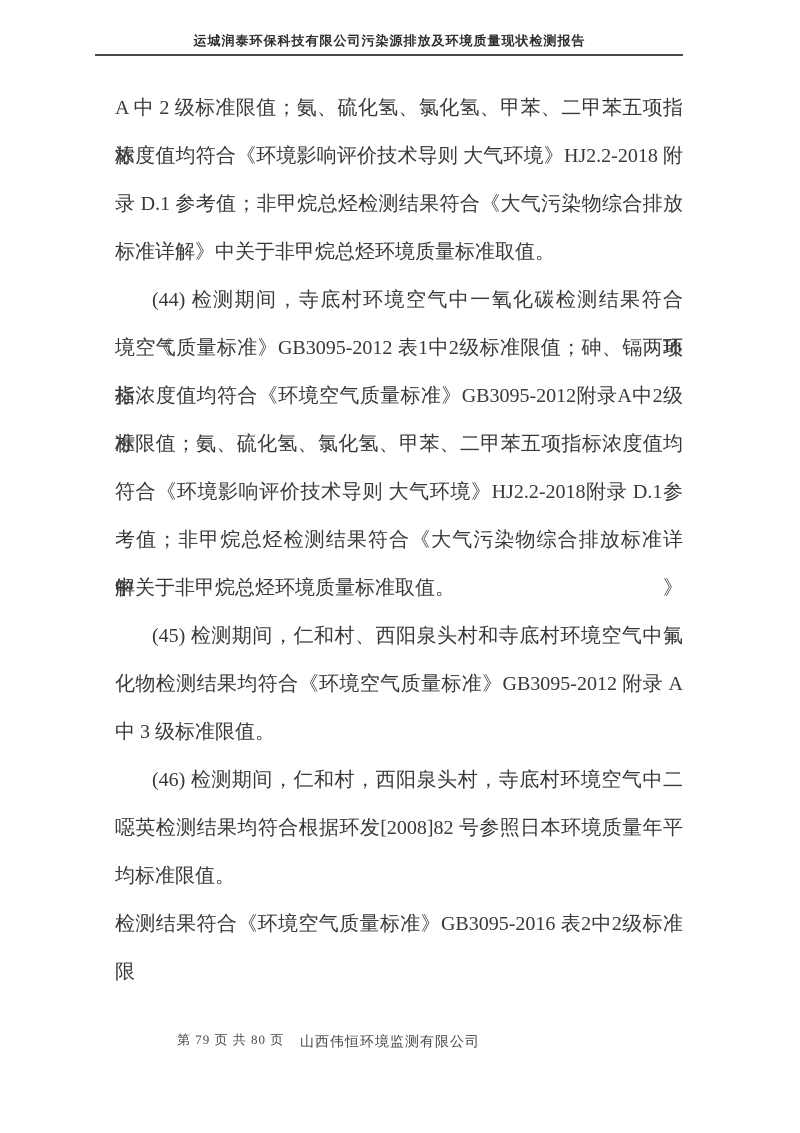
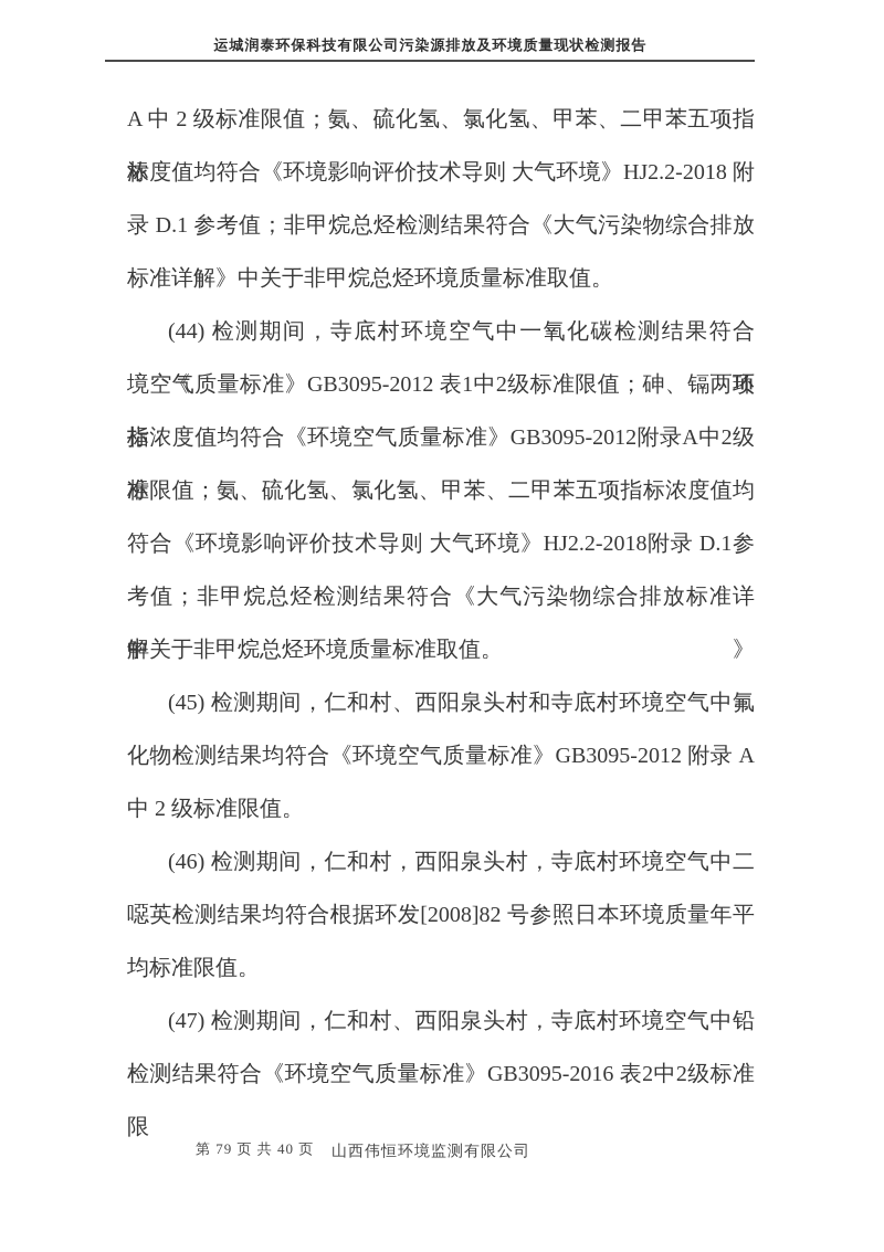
  运城润泰环保科技有限公司污染源排放及环境质量现状检测报告
  A 中 2 级标准限值；氨、硫化氢、氯化氢、甲苯、二甲苯五项指标
  浓度值均符合《环境影响评价技术导则 大气环境》HJ2.2-2018 附
  录 D.1 参考值；非甲烷总烃检测结果符合《大气污染物综合排放
  标准详解》中关于非甲烷总烃环境质量标准取值。
  (44) 检测期间，寺底村环境空气中一氧化碳检测结果符合《环
  境空气质量标准》GB3095-2012 表1中2级标准限值；砷、镉两项指
  标浓度值均符合《环境空气质量标准》GB3095-2012附录A中2级标
  准限值；氨、硫化氢、氯化氢、甲苯、二甲苯五项指标浓度值均
  符合《环境影响评价技术导则 大气环境》HJ2.2-2018附录 D.1参
  考值；非甲烷总烃检测结果符合《大气污染物综合排放标准详解》
  中关于非甲烷总烃环境质量标准取值。
  (45) 检测期间，仁和村、西阳泉头村和寺底村环境空气中氟
  化物检测结果均符合《环境空气质量标准》GB3095-2012 附录 A
- 中 3 级标准限值。
+ 中 2 级标准限值。
  (46) 检测期间，仁和村，西阳泉头村，寺底村环境空气中二
  噁英检测结果均符合根据环发[2008]82 号参照日本环境质量年平
  均标准限值。
+ (47) 检测期间，仁和村、西阳泉头村，寺底村环境空气中铅
  检测结果符合《环境空气质量标准》GB3095-2016 表2中2级标准限
- 第 79 页 共 80 页
+ 第 79 页 共 40 页
  山西伟恒环境监测有限公司
